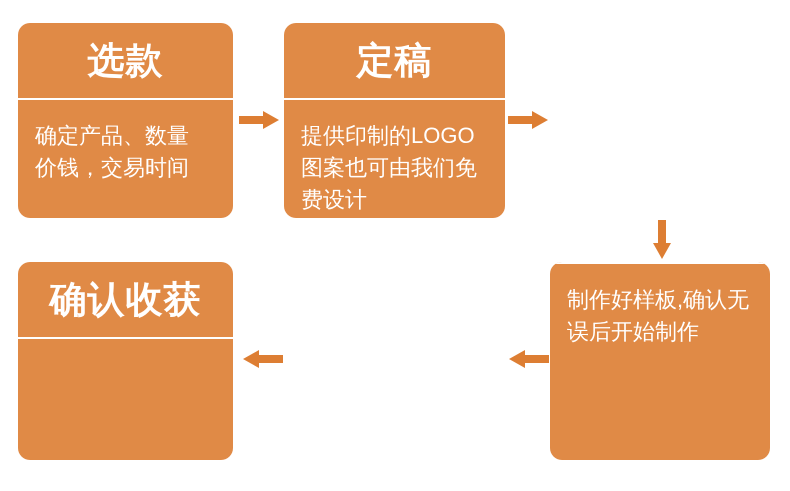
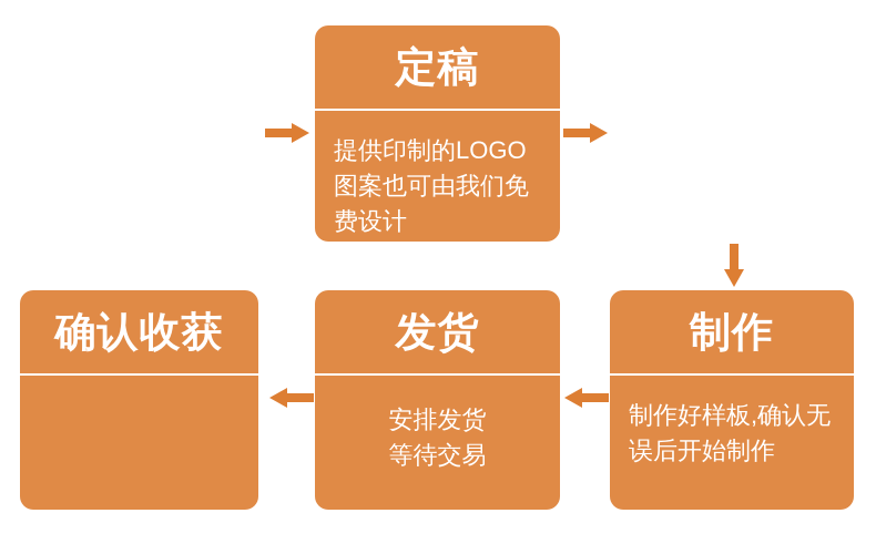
- 选款
- 确定产品、数量
- 价钱，交易时间
  定稿
  提供印制的LOGO
  图案也可由我们免
  费设计
+ 制作
  制作好样板,确认无
  误后开始制作
+ 发货
+ 安排发货
+ 等待交易
  确认收获
